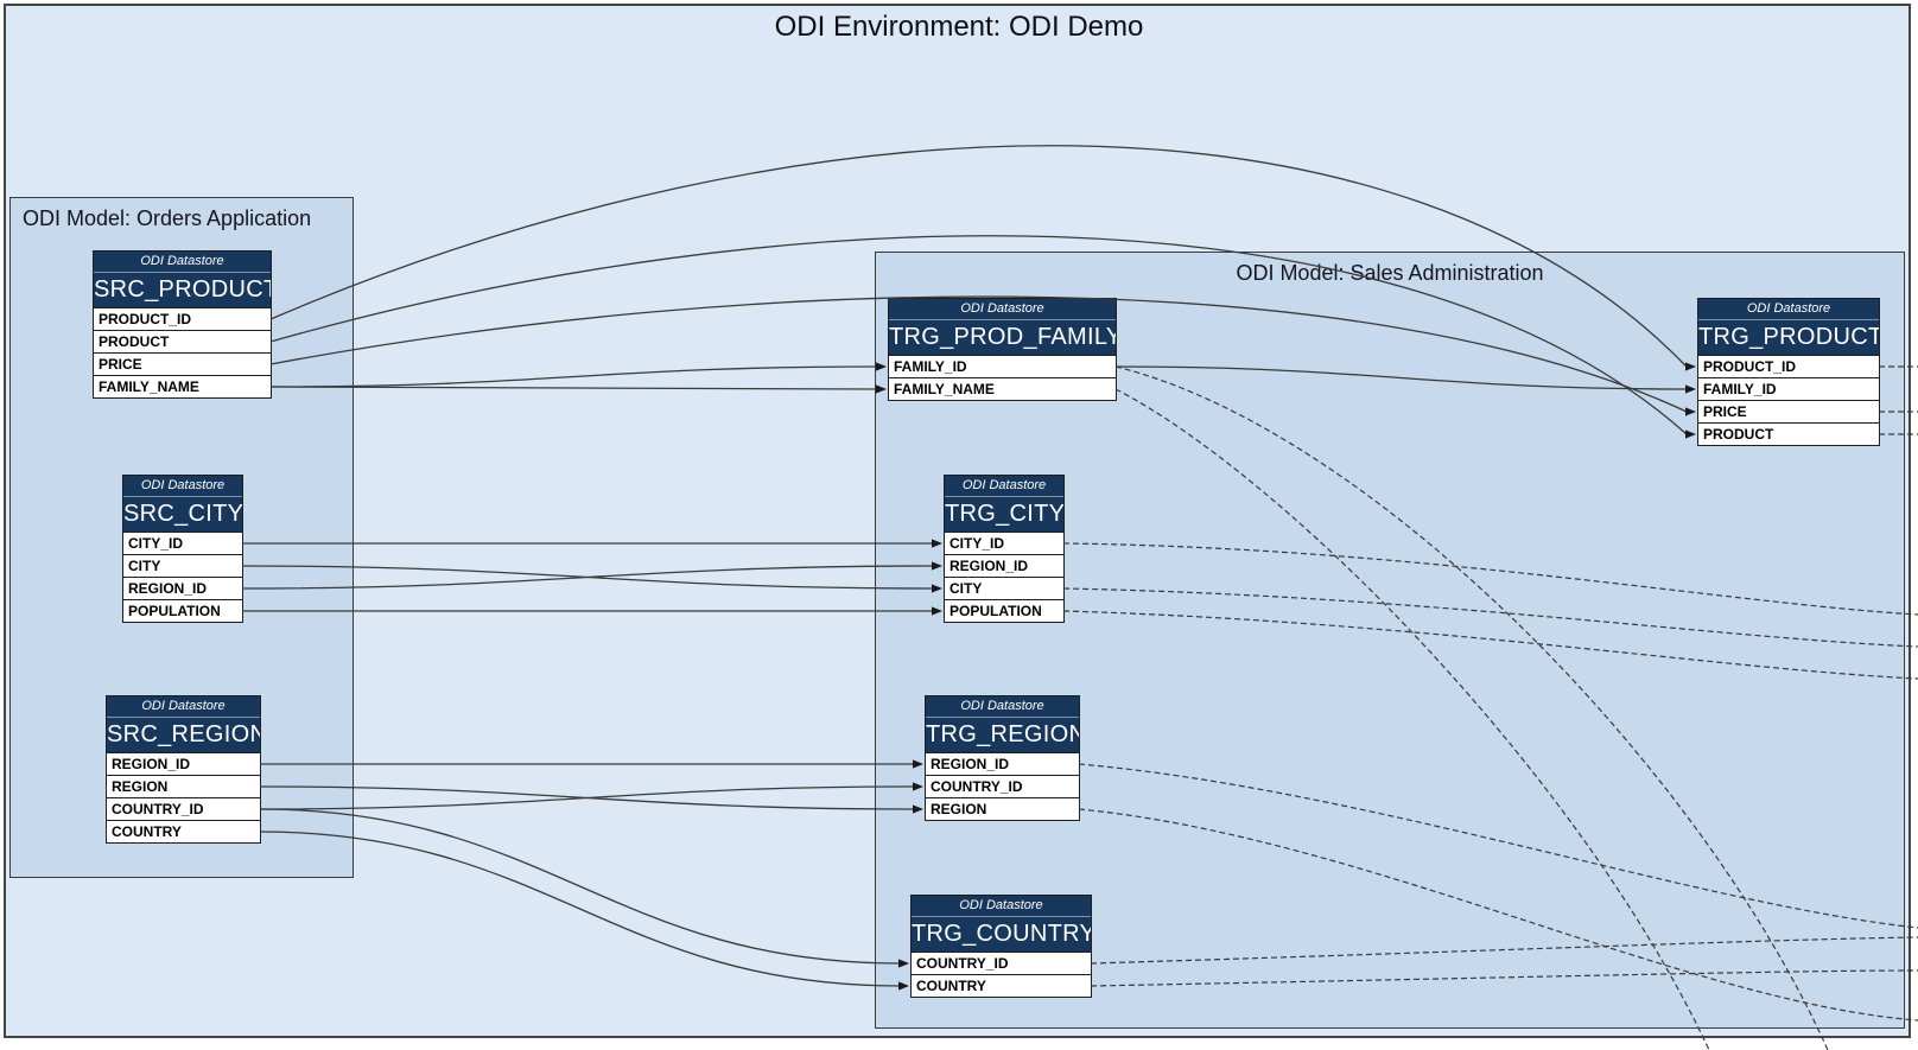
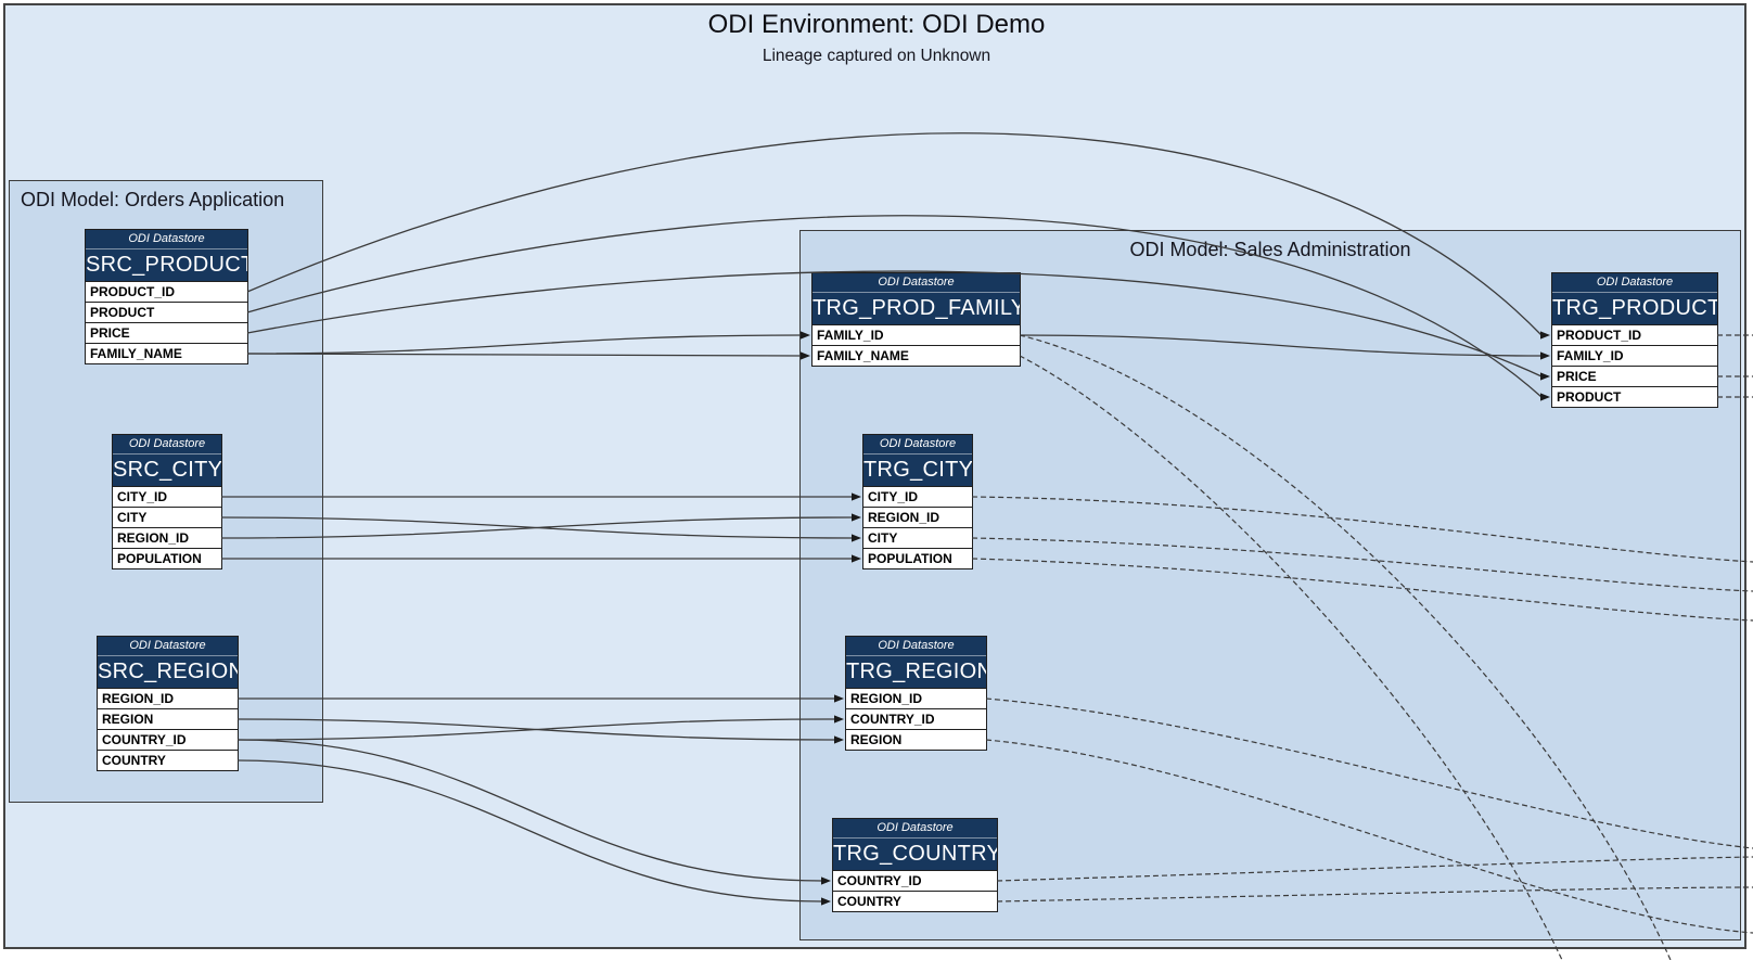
  ODI Environment: ODI Demo
+ Lineage captured on Unknown
  ODI Model: Orders Application
  ODI Model: Sales Administration
  ODI Datastore
  SRC_PRODUC
  PRODUCT_ID
  PRODUCT
  PRICE
  FAMILY_NAME
  ODI Datastore
  SRC_CITY
  CITY_ID
  CITY
  REGION_ID
  POPULATION
  ODI Datastore
  SRC_REGION
  REGION_ID
  REGION
  COUNTRY_ID
  COUNTRY
  ODI Datastore
  TRG_PROD_FAMILY
  FAMILY_ID
  FAMILY_NAME
  ODI Datastore
  TRG_CITY
  CITY_ID
  REGION_ID
  CITY
  POPULATION
  ODI Datastore
  TRG_REGION
  REGION_ID
  COUNTRY_ID
  REGION
  ODI Datastore
  TRG_COUNTRY
  COUNTRY_ID
  COUNTRY
  ODI Datastore
  TRG_PRODUCT
  PRODUCT_ID
  FAMILY_ID
  PRICE
  PRODUCT
